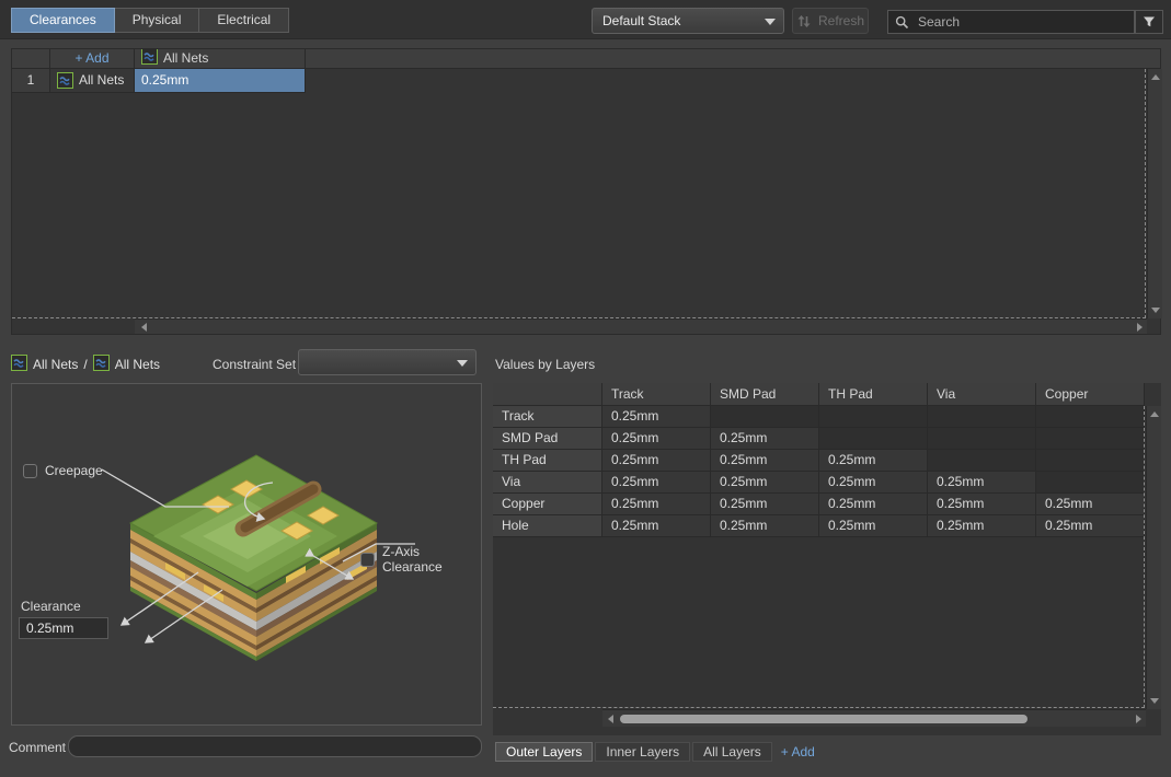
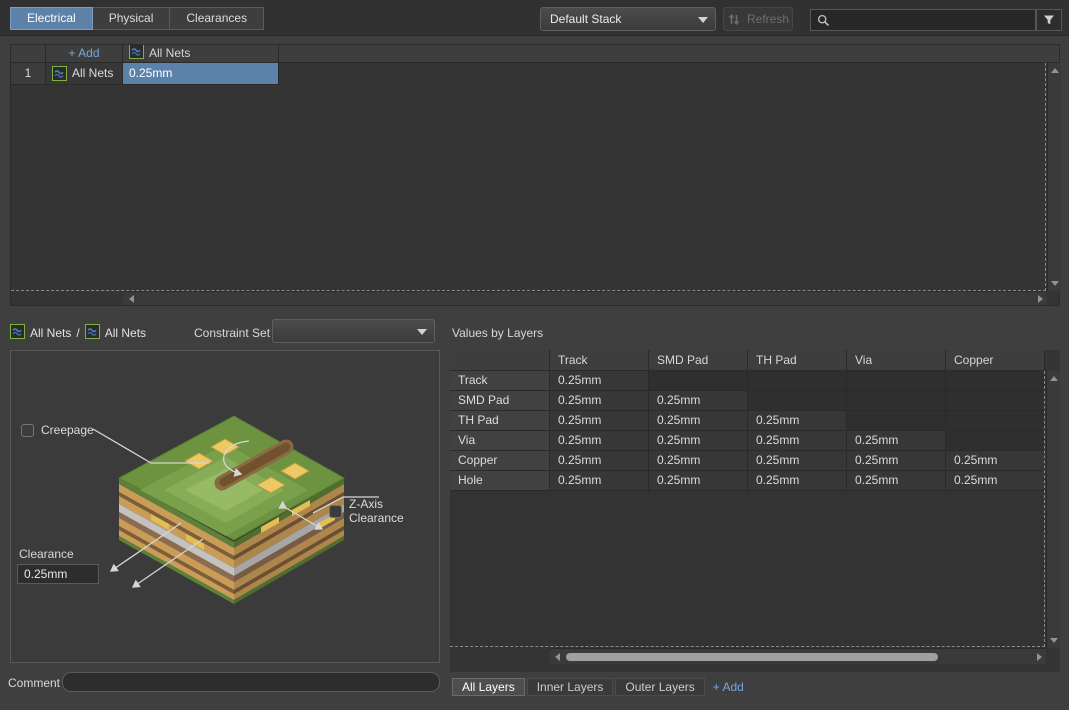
- Clearances
+ Electrical
  Physical
- Electrical
+ Clearances
  Default Stack
  Refresh
- Search
  + Add
  All Nets
  1
  All Nets
  0.25mm
  All Nets
  /
  All Nets
  Constraint Set
  Values by Layers
  Creepage
  Z-Axis Clearance
  Clearance
  0.25mm
  Comment
  Track
  SMD Pad
  TH Pad
  Via
  Copper
  Track
  0.25mm
  SMD Pad
  0.25mm
  0.25mm
  TH Pad
  0.25mm
  0.25mm
  0.25mm
  Via
  0.25mm
  0.25mm
  0.25mm
  0.25mm
  Copper
  0.25mm
  0.25mm
  0.25mm
  0.25mm
  0.25mm
  Hole
  0.25mm
  0.25mm
  0.25mm
  0.25mm
  0.25mm
- Outer Layers
+ All Layers
  Inner Layers
- All Layers
+ Outer Layers
  + Add
